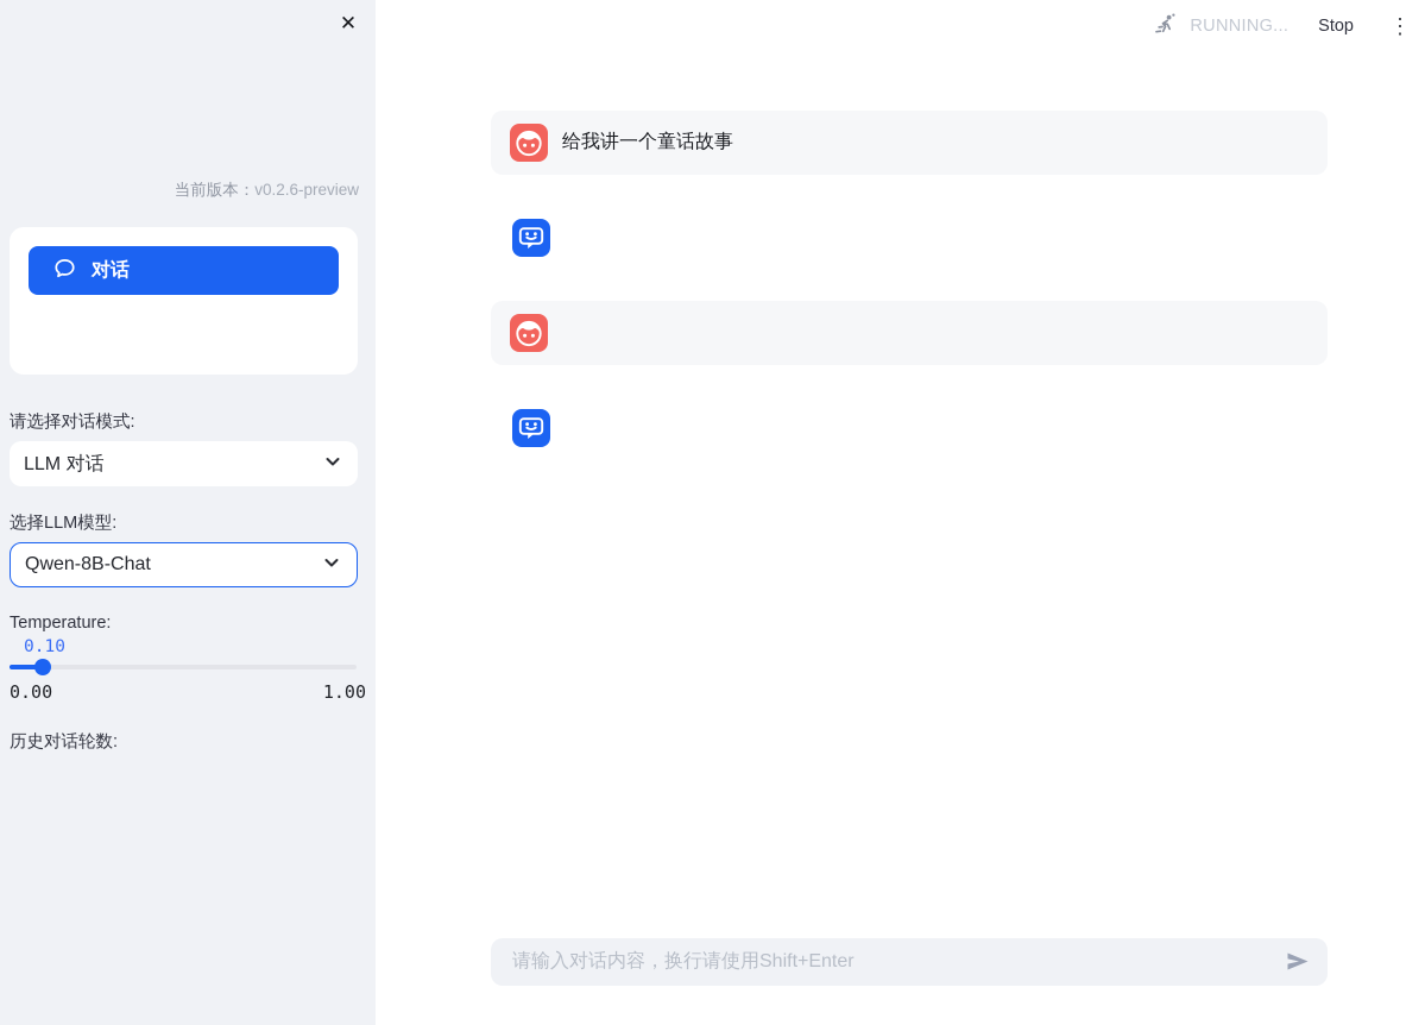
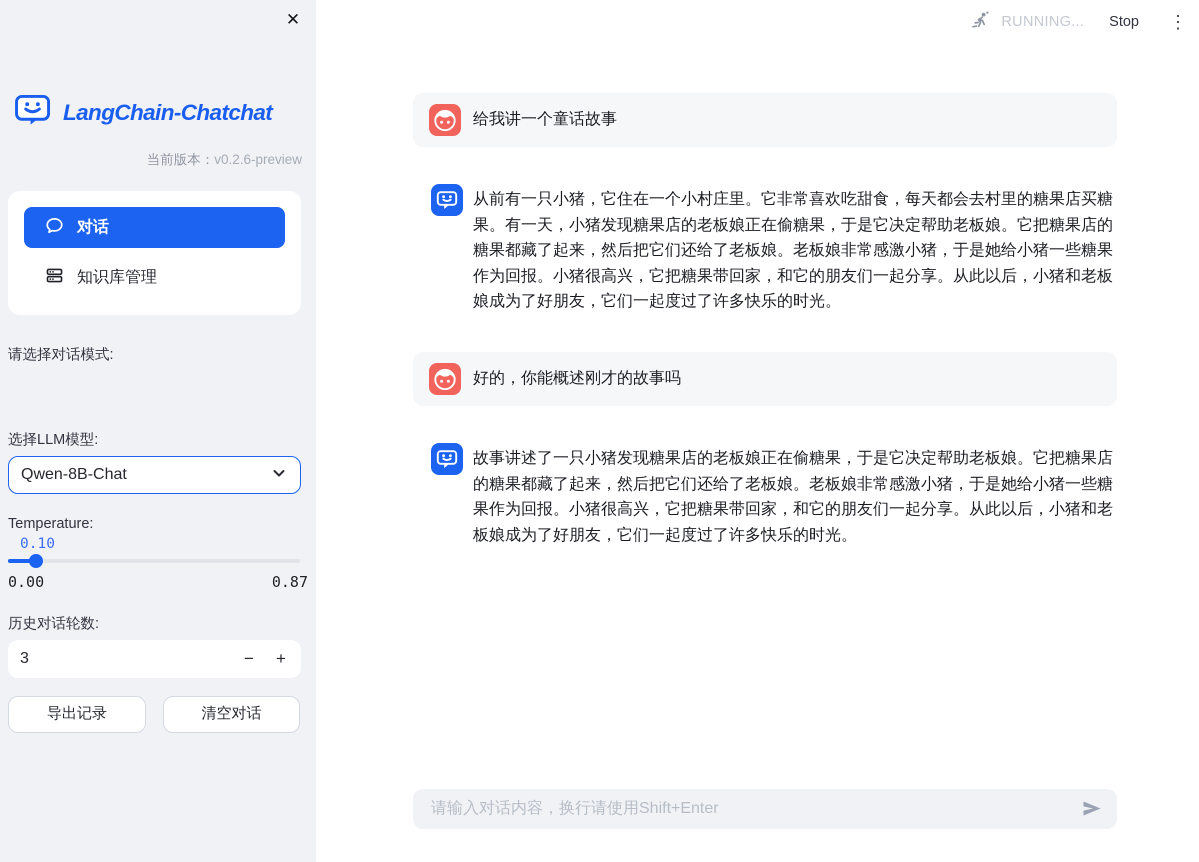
  ✕
+ LangChain-Chatchat
  当前版本：v0.2.6-preview
  对话
+ 知识库管理
  请选择对话模式:
- LLM 对话
  选择LLM模型:
  Qwen-8B-Chat
  Temperature:
  0.10
  0.00
- 1.00
+ 0.87
  历史对话轮数:
+ 3
+ −
+ +
+ 导出记录
+ 清空对话
  RUNNING...
  Stop
  ⋮
  给我讲一个童话故事
+ 从前有一只小猪，它住在一个小村庄里。它非常喜欢吃甜食，每天都会去村里的糖果店买糖果。有一天，小猪发现糖果店的老板娘正在偷糖果，于是它决定帮助老板娘。它把糖果店的糖果都藏了起来，然后把它们还给了老板娘。老板娘非常感激小猪，于是她给小猪一些糖果作为回报。小猪很高兴，它把糖果带回家，和它的朋友们一起分享。从此以后，小猪和老板娘成为了好朋友，它们一起度过了许多快乐的时光。
+ 好的，你能概述刚才的故事吗
+ 故事讲述了一只小猪发现糖果店的老板娘正在偷糖果，于是它决定帮助老板娘。它把糖果店的糖果都藏了起来，然后把它们还给了老板娘。老板娘非常感激小猪，于是她给小猪一些糖果作为回报。小猪很高兴，它把糖果带回家，和它的朋友们一起分享。从此以后，小猪和老板娘成为了好朋友，它们一起度过了许多快乐的时光。
  请输入对话内容，换行请使用Shift+Enter
